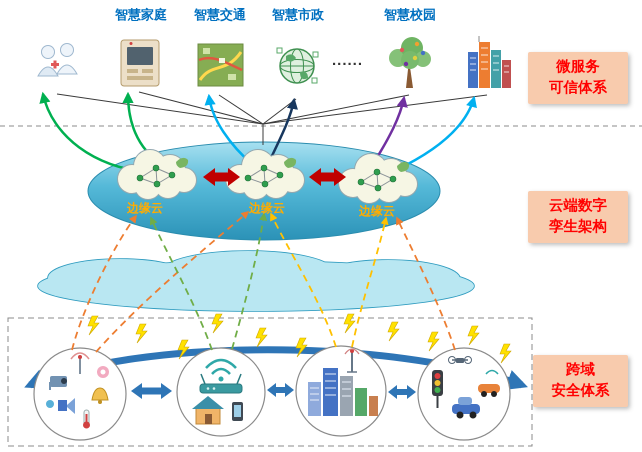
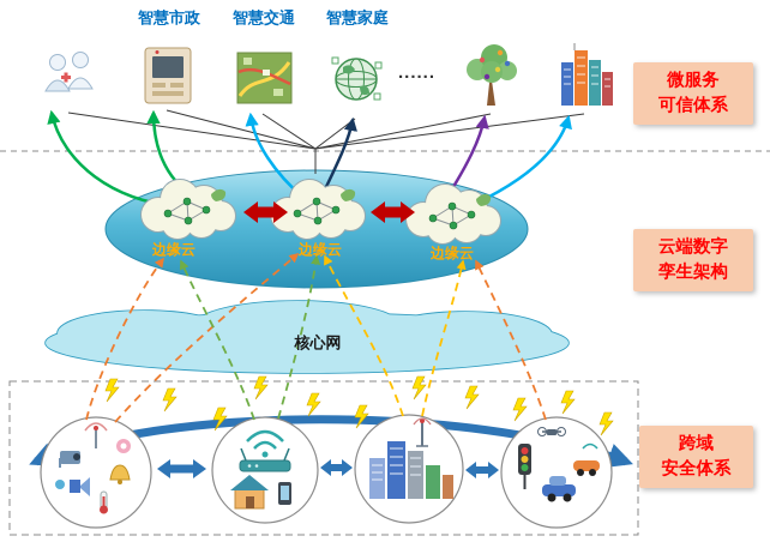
- 智慧家庭
+ 智慧市政
  智慧交通
- 智慧市政
+ 智慧家庭
- 智慧校园
  ......
  边缘云
  边缘云
  边缘云
+ 核心网
  微服务
  可信体系
  云端数字
  孪生架构
  跨域
  安全体系
